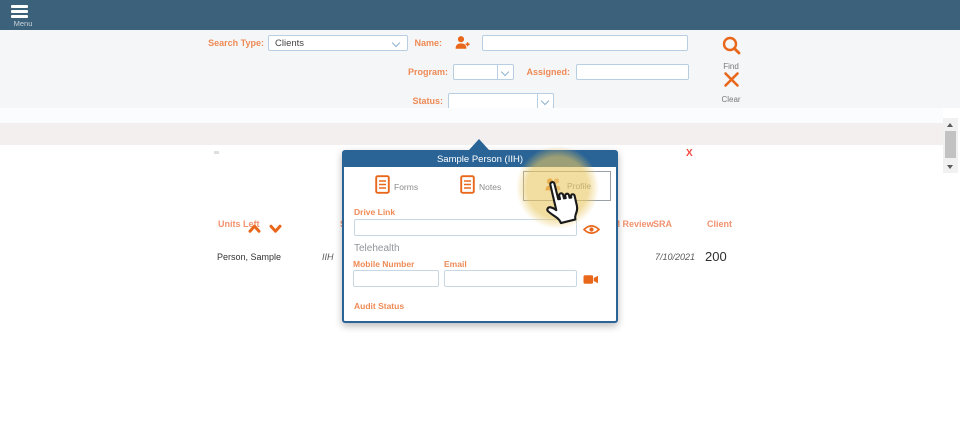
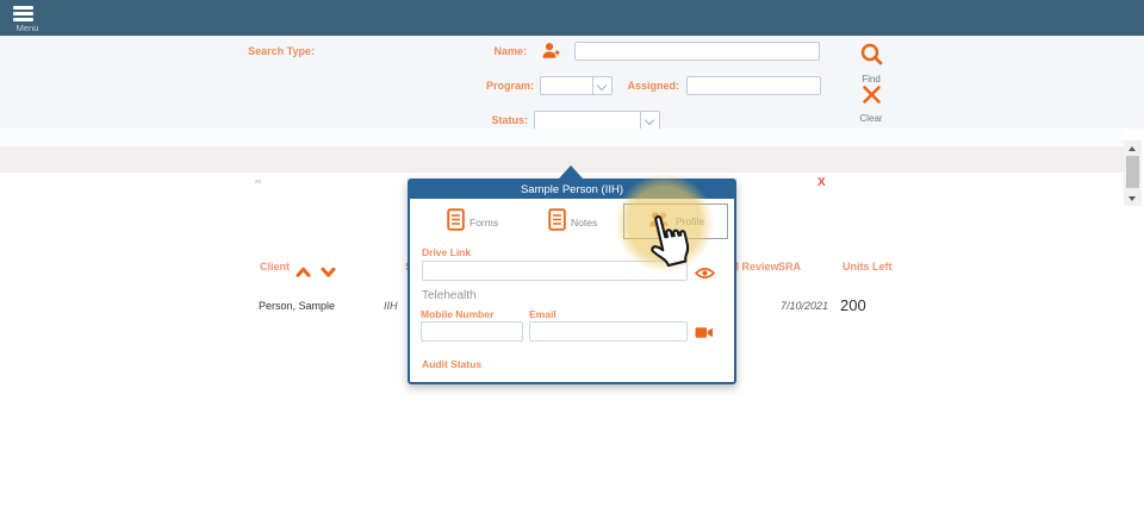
  Menu
  Search Type:
- Clients
  Name:
  Program:
  Assigned:
  Status:
  Find
  Clear
- Units Left
+ Client
  SRA
- Client
+ Units Left
  Person, Sample
  IIH
  7/10/2021
  200
  X
  Sample Person (IIH)
  Forms
  Notes
  Drive Link
  Telehealth
  Mobile Number
  Email
  Audit Status
